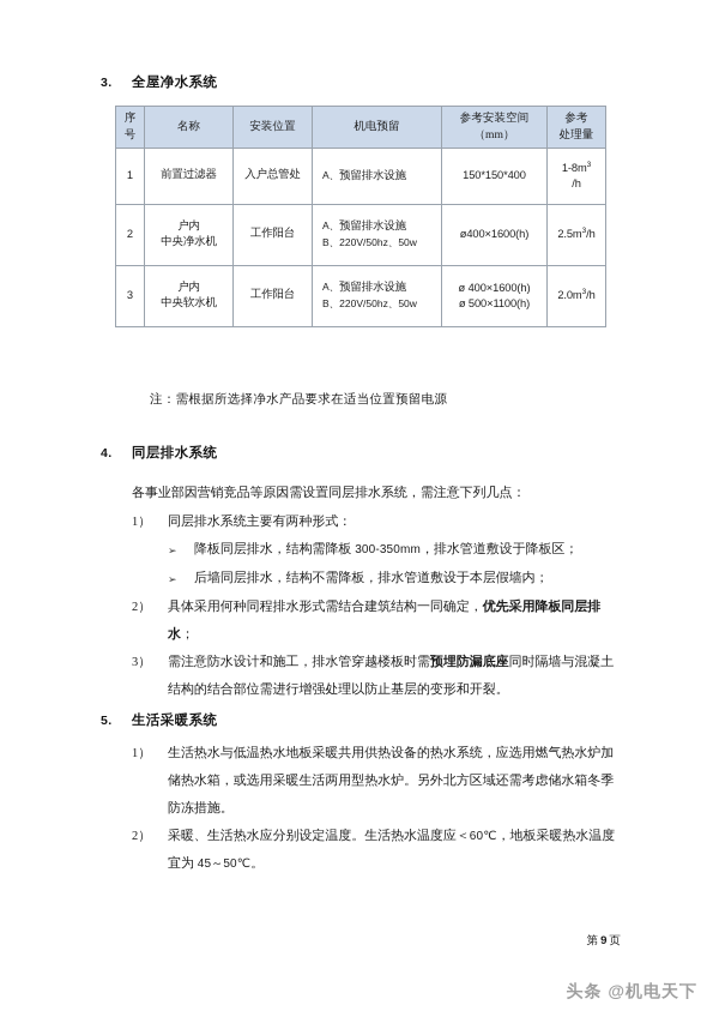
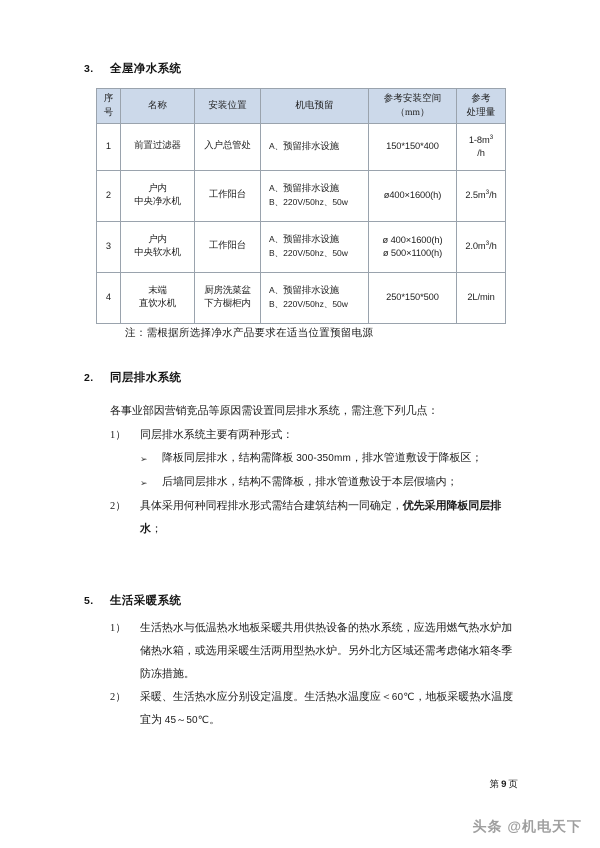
  3.
  全屋净水系统
  序 号	名称	安装位置	机电预留	参考安装空间 （mm）	参考 处理量
  1	前置过滤器	入户总管处	A、预留排水设施	150*150*400	1-8m /h
  2	户内 中央净水机	工作阳台	A、预留排水设施 B、220V/50hz、50w	ø400×1600(h)	2.5m /h
  3	户内 中央软水机	工作阳台	A、预留排水设施 B、220V/50hz、50w	ø 400×1600(h) ø 500×1100(h)	2.0m /h
+ 4	末端 直饮水机	厨房洗菜盆 下方橱柜内	A、预留排水设施 B、220V/50hz、50w	250*150*500	2L/min
  注：需根据所选择净水产品要求在适当位置预留电源
- 4.
+ 2.
  同层排水系统
  各事业部因营销竞品等原因需设置同层排水系统，需注意下列几点：
  1）
  同层排水系统主要有两种形式：
  ➢
  降板同层排水，结构需降板 300-350mm，排水管道敷设于降板区；
  ➢
  后墙同层排水，结构不需降板，排水管道敷设于本层假墙内；
  2）
  具体采用何种同程排水形式需结合建筑结构一同确定，优先采用降板同层排水；
- 3）
- 需注意防水设计和施工，排水管穿越楼板时需预埋防漏底座同时隔墙与混凝土结构的结合部位需进行增强处理以防止基层的变形和开裂。
  5.
  生活采暖系统
  1）
  生活热水与低温热水地板采暖共用供热设备的热水系统，应选用燃气热水炉加储热水箱，或选用采暖生活两用型热水炉。另外北方区域还需考虑储水箱冬季防冻措施。
  2）
  采暖、生活热水应分别设定温度。生活热水温度应＜60℃，地板采暖热水温度宜为 45～50℃。
  第 9 页
  头条 @机电天下
